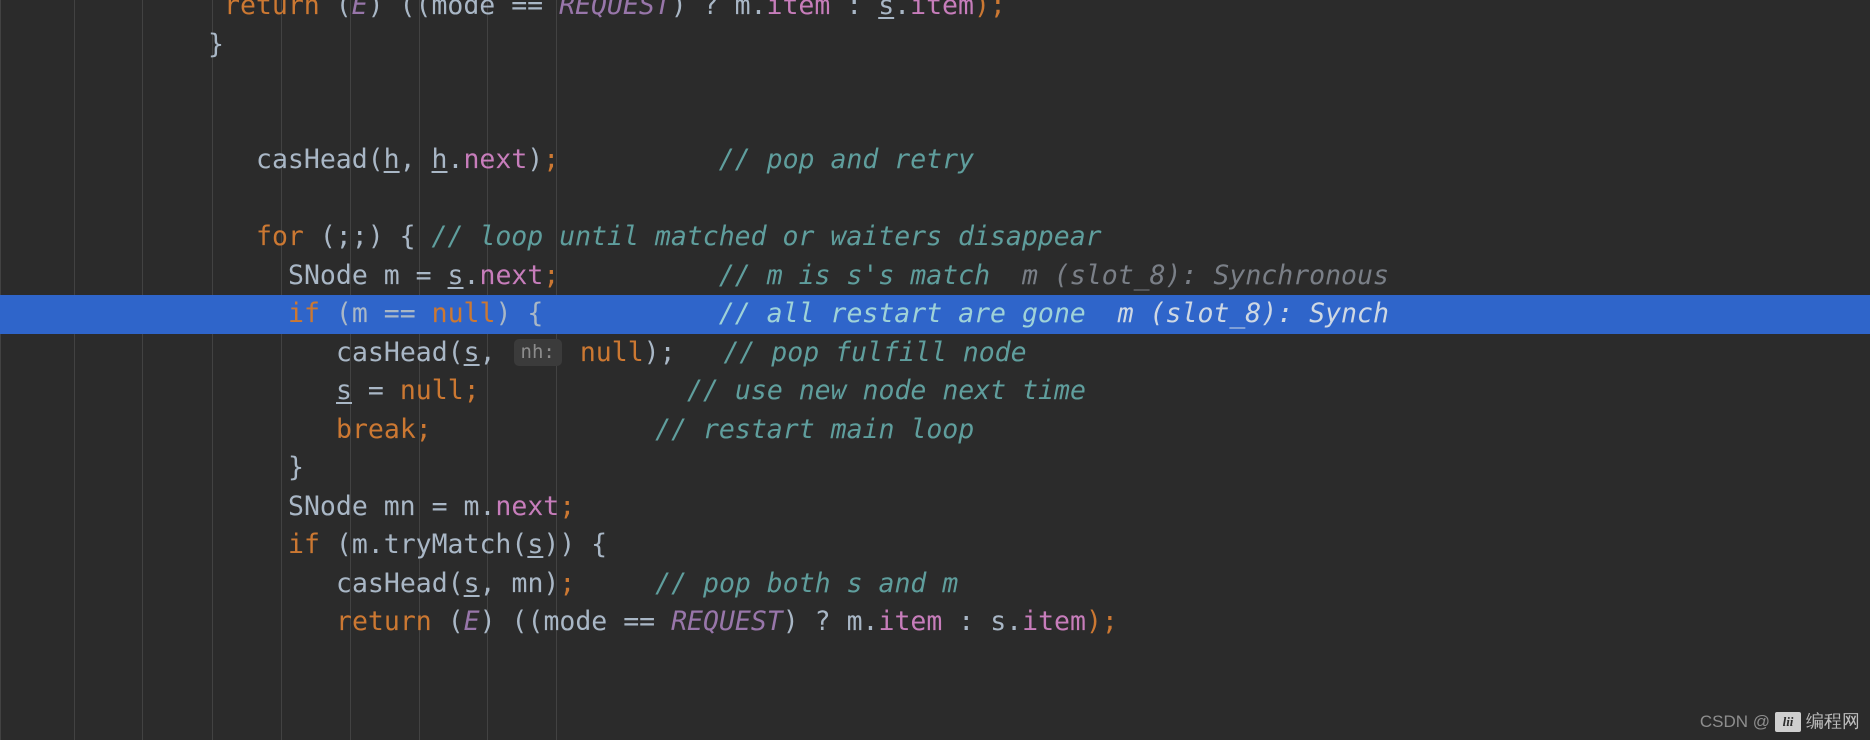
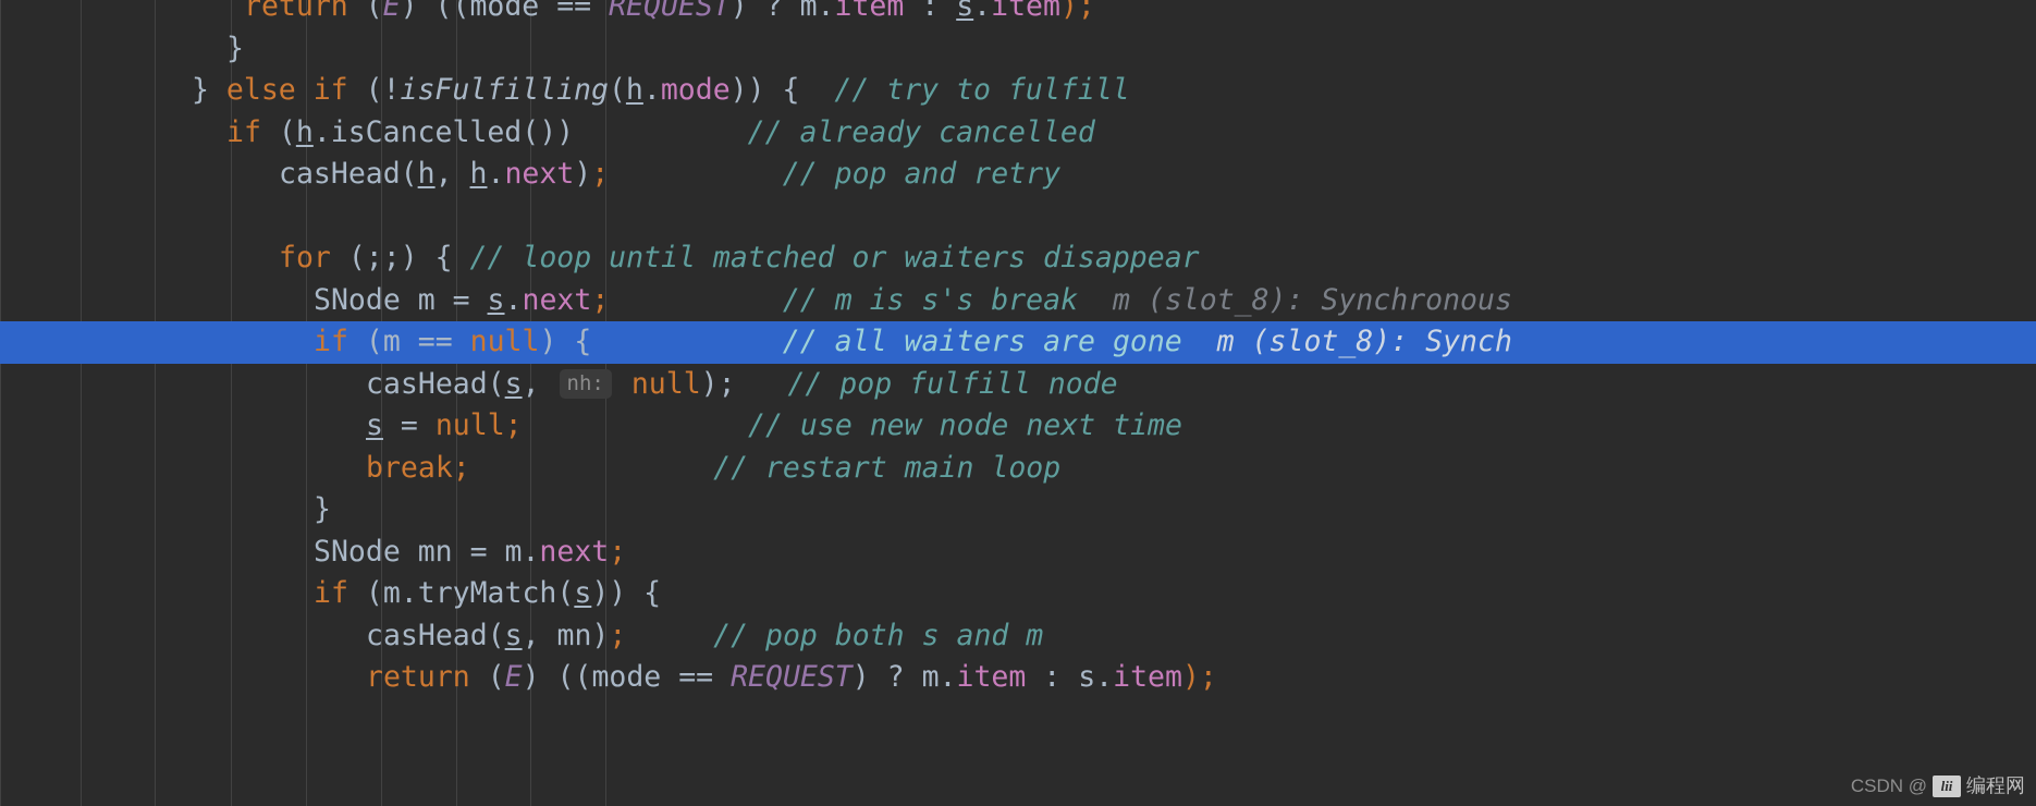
  return (E) ((mode == REQUEST) ? m.item : s.item);
  }
+ } else if (!isFulfilling(h.mode)) { // try to fulfill
+ if (h.isCancelled()) // already cancelled
  casHead(h, h.next); // pop and retry
  for (;;) { // loop until matched or waiters disappear
- SNode m = s.next; // m is s's match m (slot_8): Synchronous
+ SNode m = s.next; // m is s's break m (slot_8): Synchronous
- if (m == null) { // all restart are gone m (slot_8): Synch
+ if (m == null) { // all waiters are gone m (slot_8): Synch
  casHead(s, nh: null); // pop fulfill node
  s = null; // use new node next time
  break; // restart main loop
  }
  SNode mn = m.next;
  if (m.tryMatch(s)) {
  casHead(s, mn); // pop both s and m
  return (E) ((mode == REQUEST) ? m.item : s.item);
  CSDN @
  lii
  编程网
